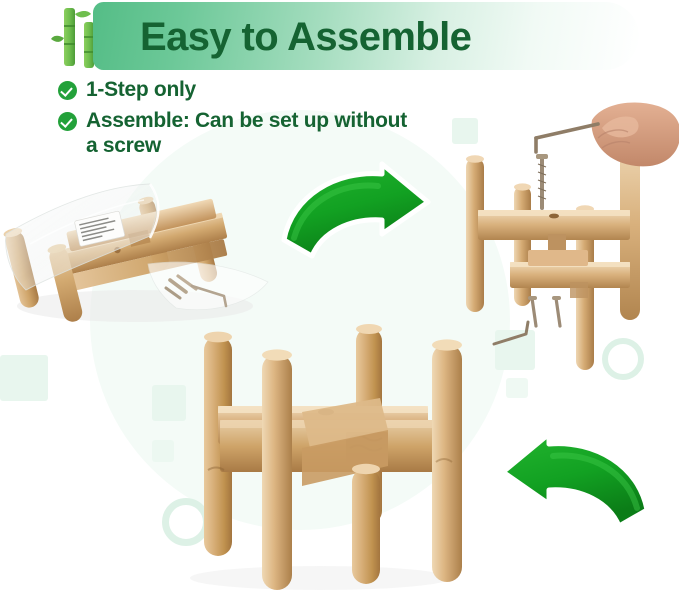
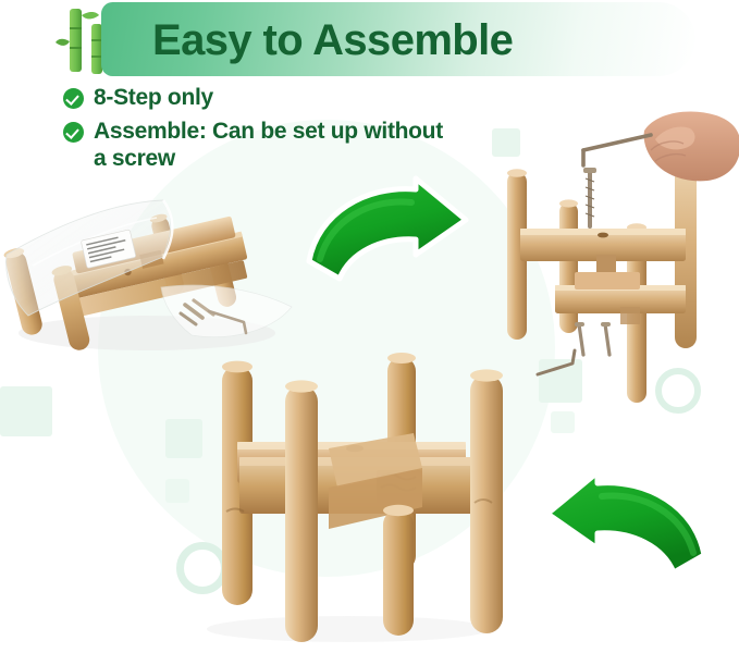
  Easy to Assemble
- 1-Step only
+ 8-Step only
  Assemble: Can be set up without a screw
